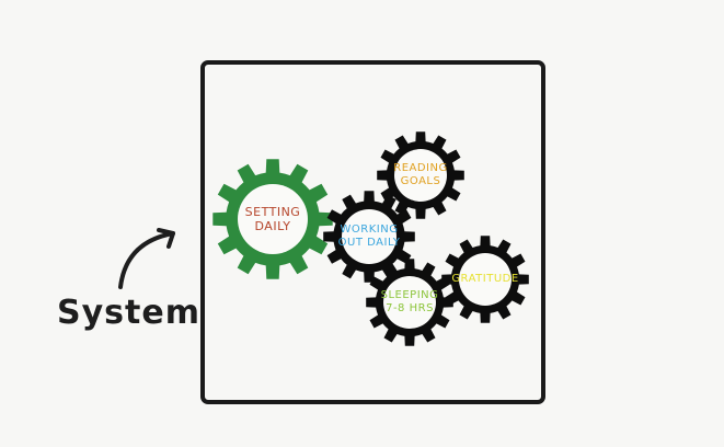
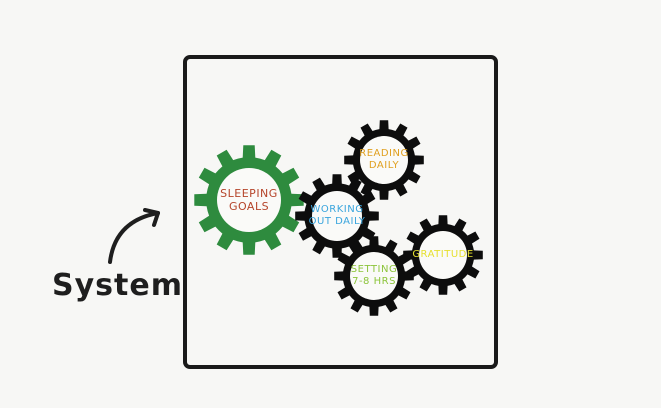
- SETTING
+ SLEEPING
- DAILY
+ GOALS
  READING
- GOALS
+ DAILY
  WORKING
  OUT DAILY
- SLEEPING
+ SETTING
  7-8 HRS
  GRATITUDE
  System
